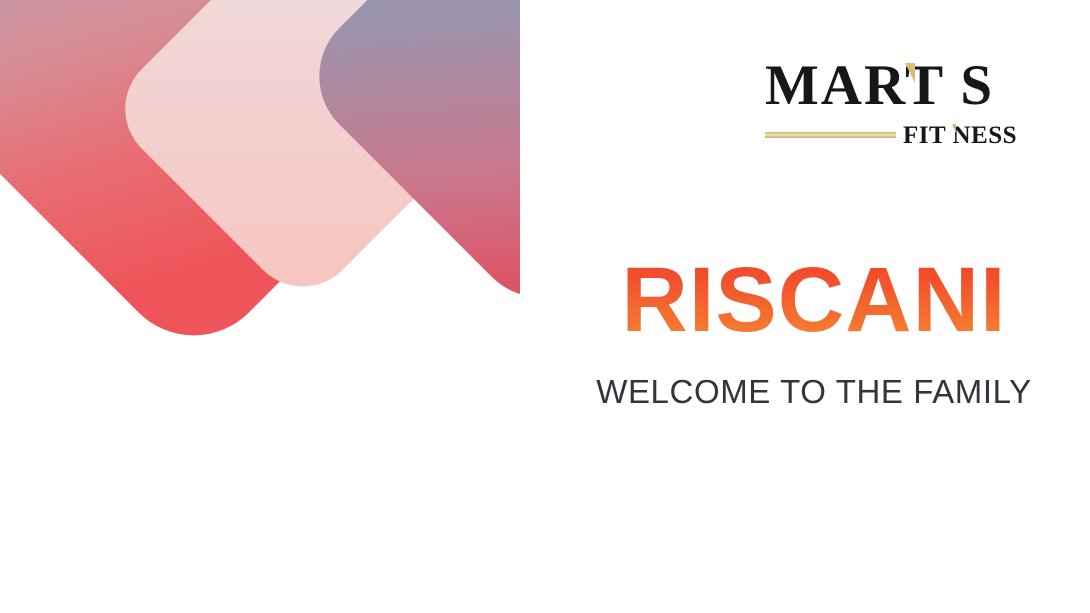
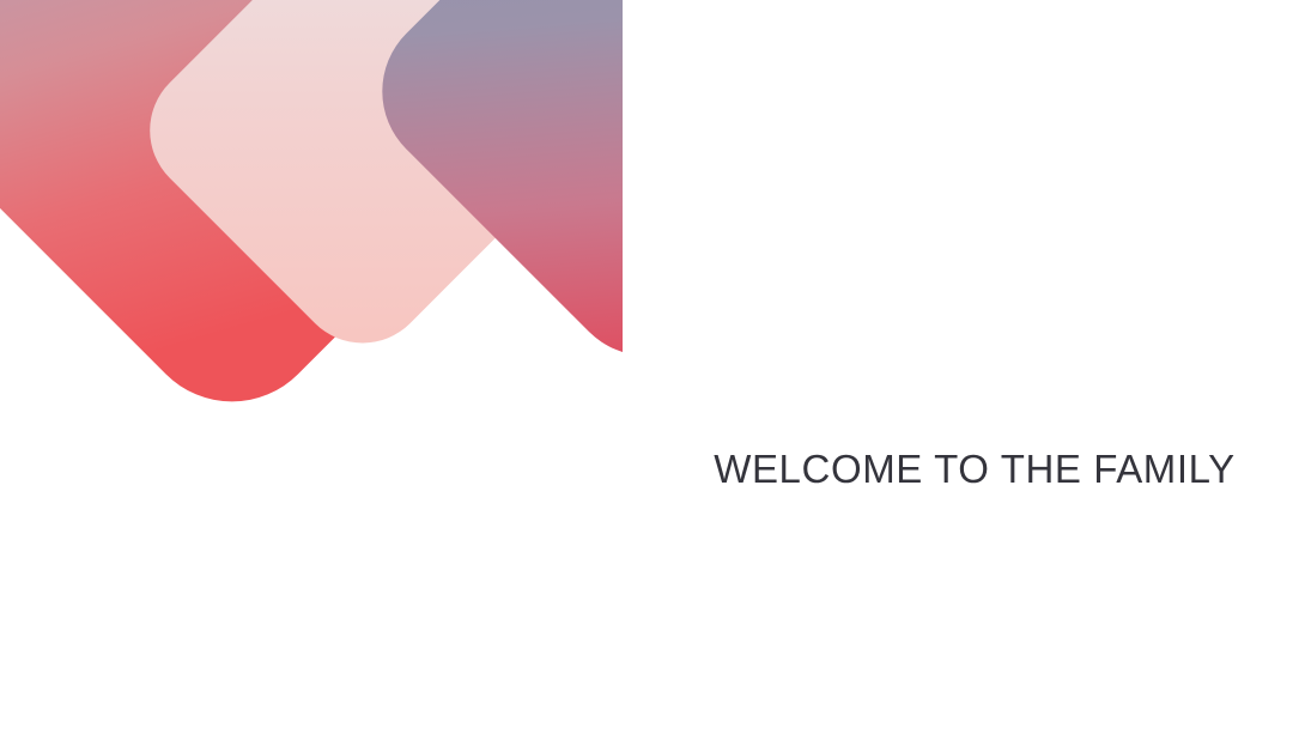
- MART S
- FIT NESS
- RISCANI
  WELCOME TO THE FAMILY
